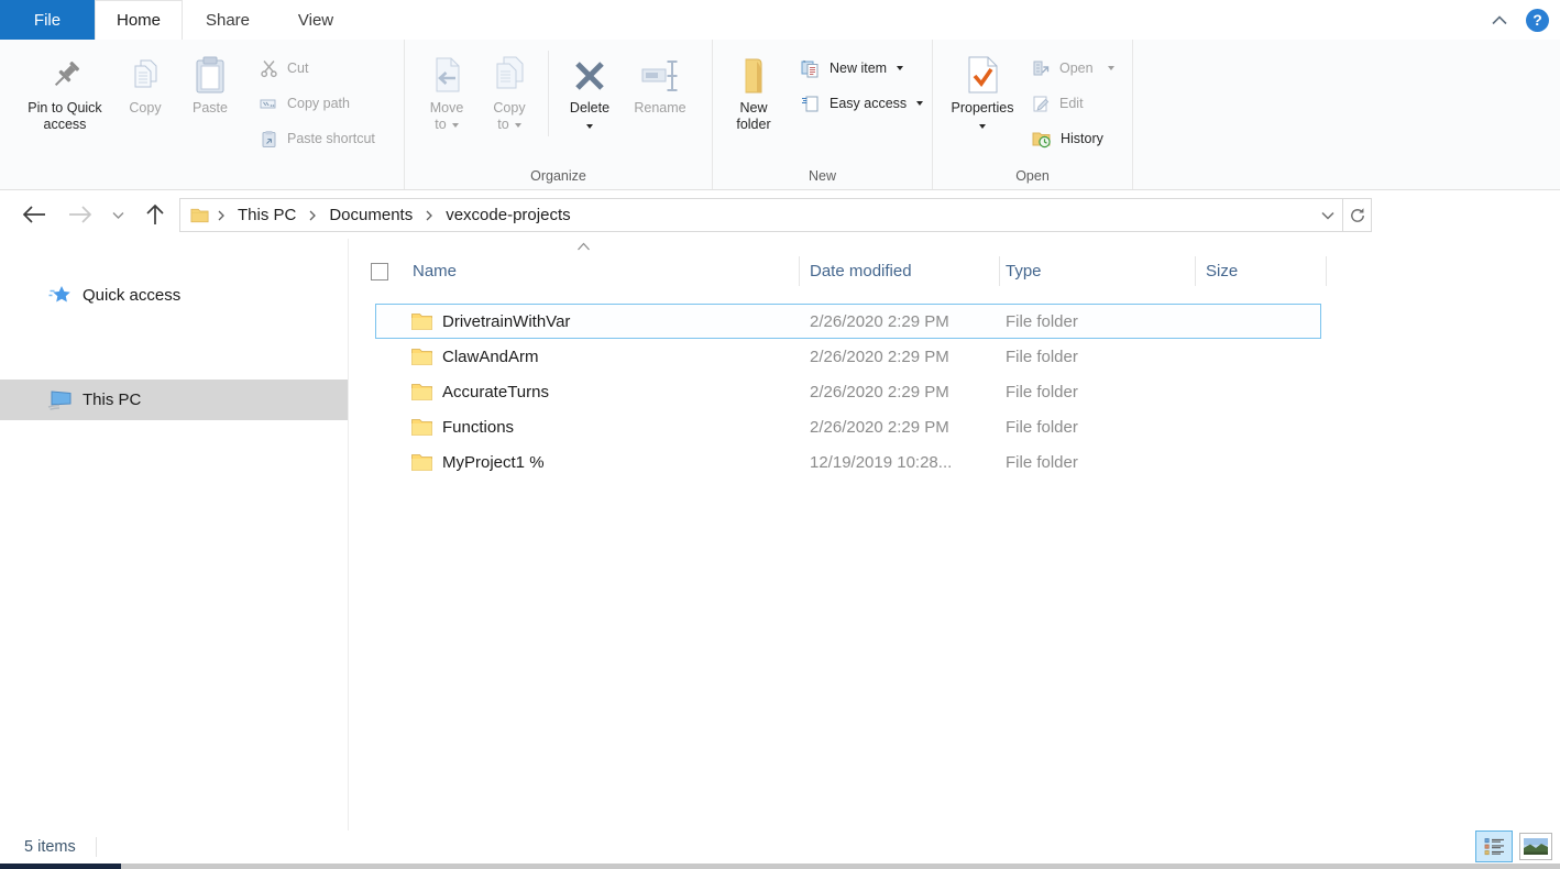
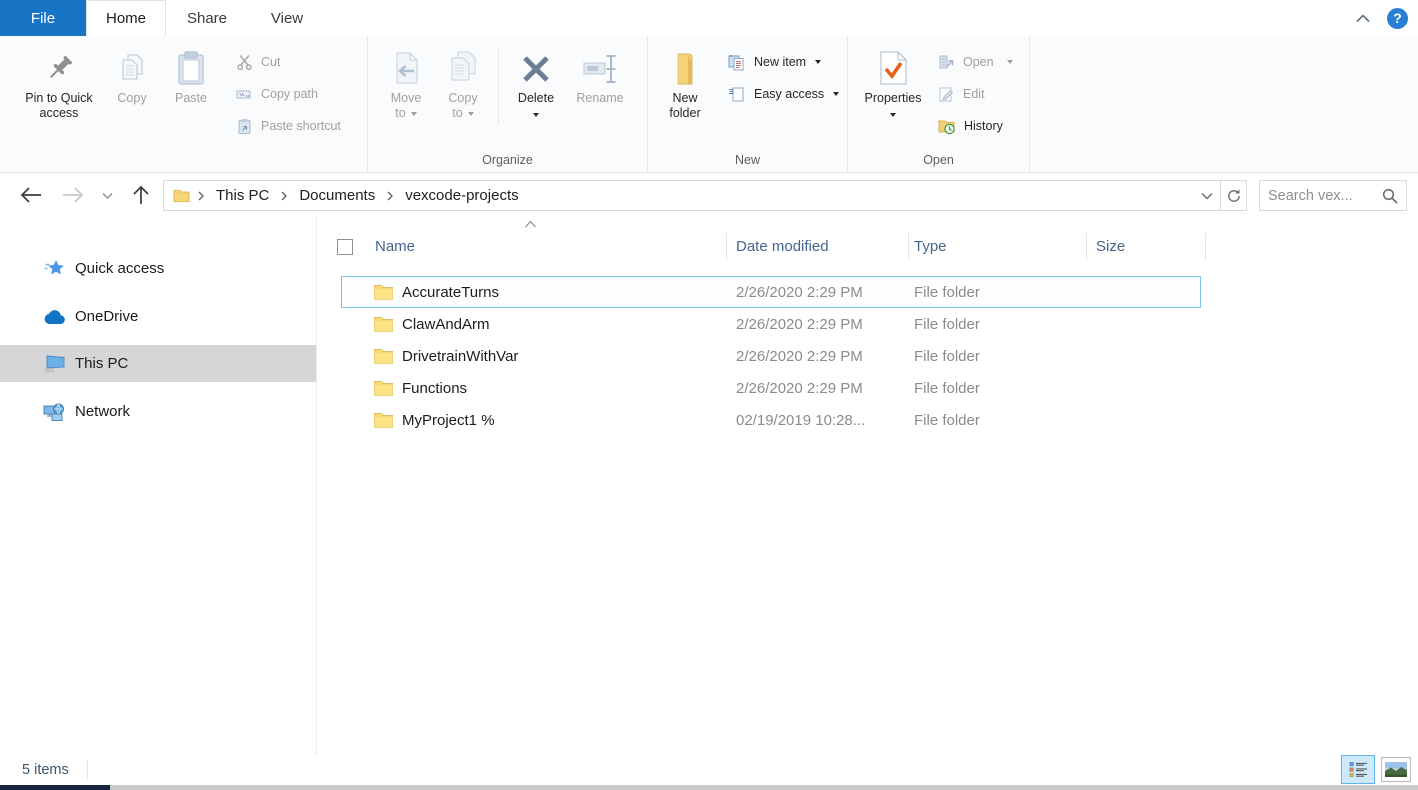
  File
  Home
  Share
  View
  ?
  Pin to Quick
  access
  Copy
  Paste
  Cut
  Copy path
  Paste shortcut
  Move
  to
  Copy
  to
  Delete
  Rename
  Organize
  New
  folder
  New item
  Easy access
  New
  Properties
  Open
  Edit
  History
  Open
  This PC
  Documents
  vexcode-projects
+ Search vex...
  Quick access
+ OneDrive
  This PC
+ Network
  Name
  Date modified
  Type
  Size
- DrivetrainWithVar
+ AccurateTurns
  2/26/2020 2:29 PM
  File folder
  ClawAndArm
  2/26/2020 2:29 PM
  File folder
- AccurateTurns
+ DrivetrainWithVar
  2/26/2020 2:29 PM
  File folder
  Functions
  2/26/2020 2:29 PM
  File folder
  MyProject1 %
- 12/19/2019 10:28...
+ 02/19/2019 10:28...
  File folder
  5 items
